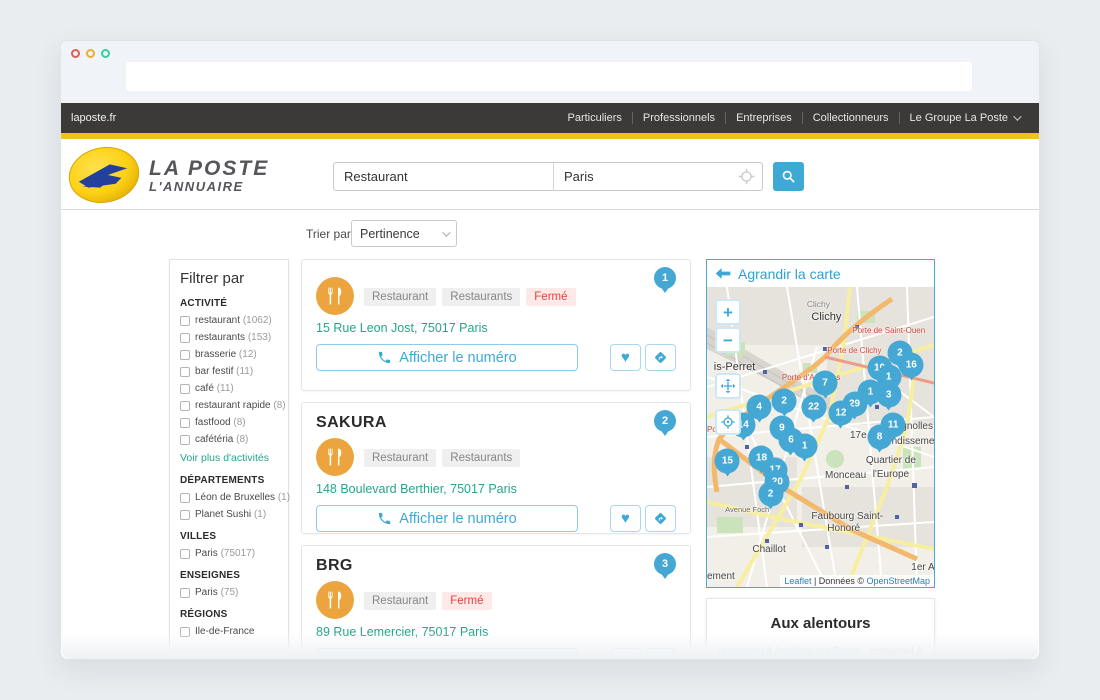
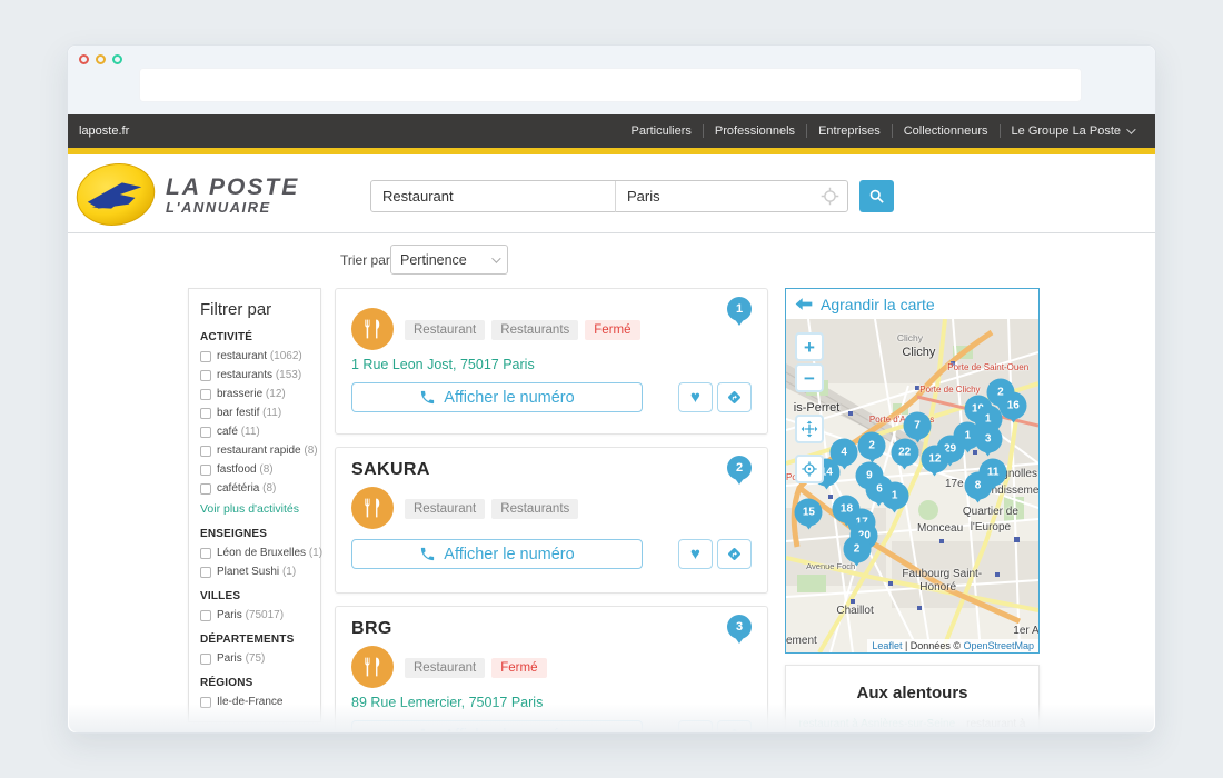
  laposte.fr
  Particuliers
  Professionnels
  Entreprises
  Collectionneurs
  Le Groupe La Poste
  LA POSTE
  L'ANNUAIRE
  Restaurant
  Paris
  Trier par
  Pertinence
  Filtrer par
  ACTIVITÉ
  restaurant (1062)
  restaurants (153)
  brasserie (12)
  bar festif (11)
  café (11)
  restaurant rapide (8)
  fastfood (8)
  cafétéria (8)
  Voir plus d'activités
- DÉPARTEMENTS
+ ENSEIGNES
  Léon de Bruxelles (1)
  Planet Sushi (1)
  VILLES
  Paris (75017)
- ENSEIGNES
+ DÉPARTEMENTS
  Paris (75)
  RÉGIONS
  Ile-de-France
  1
  Restaurant Restaurants Fermé
- 15 Rue Leon Jost, 75017 Paris
+ 1 Rue Leon Jost, 75017 Paris
  Afficher le numéro
  ♥
  SAKURA
  2
  Restaurant Restaurants
- 148 Boulevard Berthier, 75017 Paris
  Afficher le numéro
  ♥
  BRG
  3
  Restaurant Fermé
  89 Rue Lemercier, 75017 Paris
  Agrandir la carte
  Clichy
  Clichy
  Porte de Saint-Ouen
  Porte de Clichy
  is-Perret
  17e
  Monceau
  Quartier de
  l'Europe
  Avenue Foc
  Faubourg Saint-
  Honoré
  Chaillot
  1er A
  ement
  2
  16
  1
  7
  1
  3
  2
  29
  4
  22
  12
  11
  9
  8
  6
  1
  18
  15
  2
  +
  −
  Leaflet | Données © OpenStreetMap
  Aux alentours
